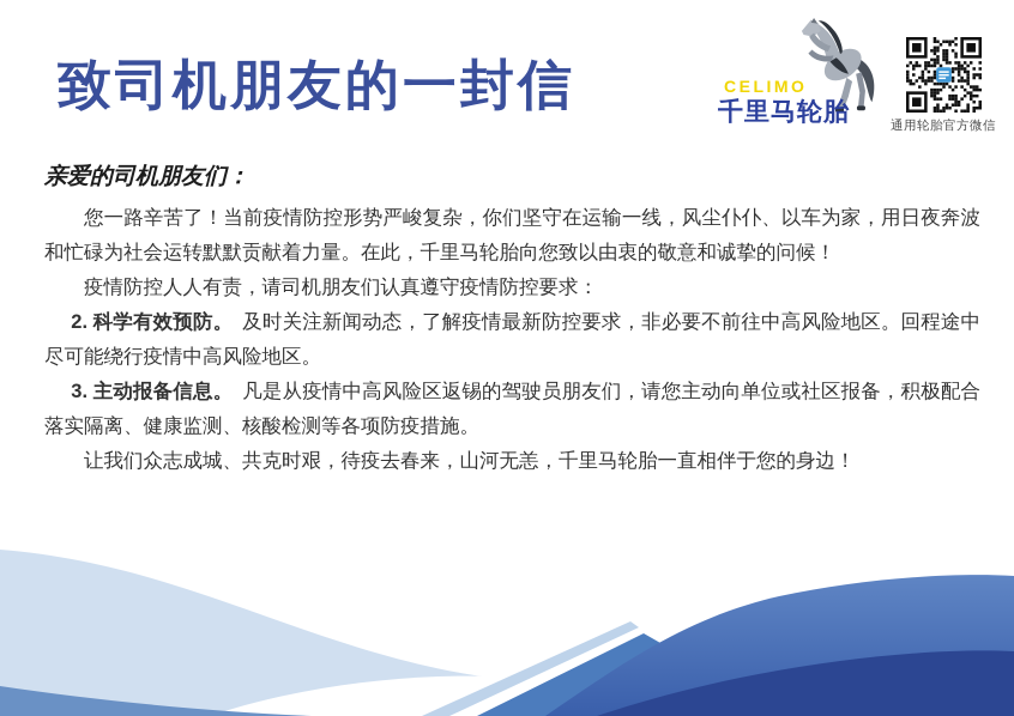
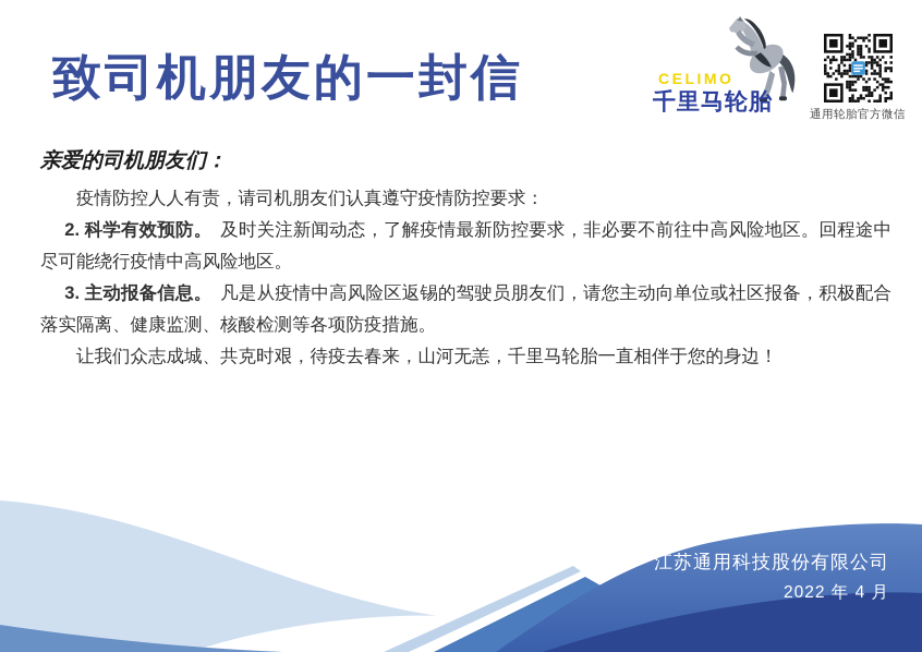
  致司机朋友的一封信
  CELIMO
  千里马轮胎
  通用轮胎官方微信
  亲爱的司机朋友们：
- 您一路辛苦了！当前疫情防控形势严峻复杂，你们坚守在运输一线，风尘仆仆、以车为家，用日夜奔波和忙碌为社会运转默默贡献着力量。在此，千里马轮胎向您致以由衷的敬意和诚挚的问候！
  疫情防控人人有责，请司机朋友们认真遵守疫情防控要求：
  2. 科学有效预防。 及时关注新闻动态，了解疫情最新防控要求，非必要不前往中高风险地区。回程途中尽可能绕行疫情中高风险地区。
  3. 主动报备信息。 凡是从疫情中高风险区返锡的驾驶员朋友们，请您主动向单位或社区报备，积极配合落实隔离、健康监测、核酸检测等各项防疫措施。
  让我们众志成城、共克时艰，待疫去春来，山河无恙，千里马轮胎一直相伴于您的身边！
+ 江苏通用科技股份有限公司
+ 2022 年 4 月
